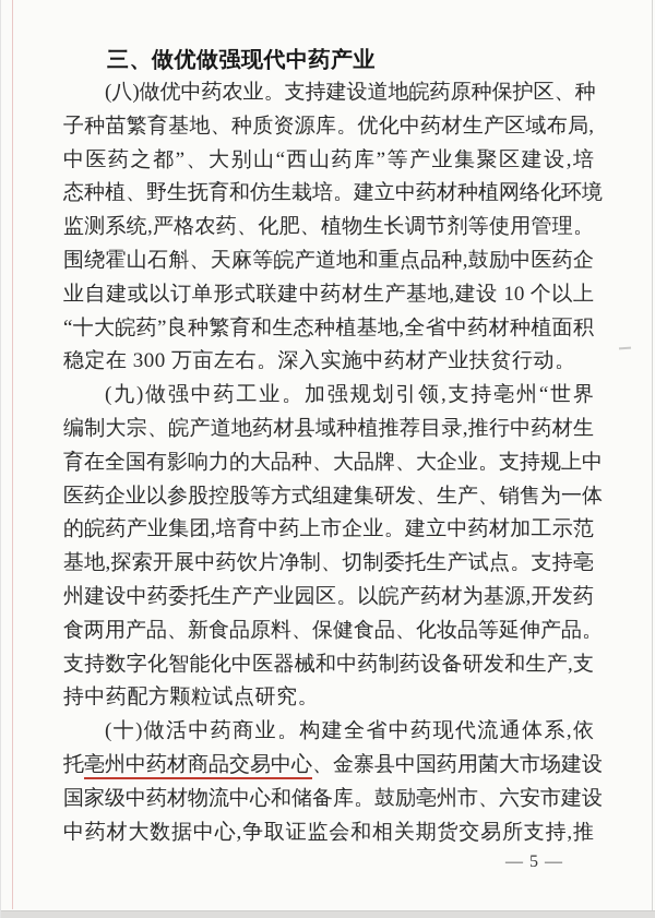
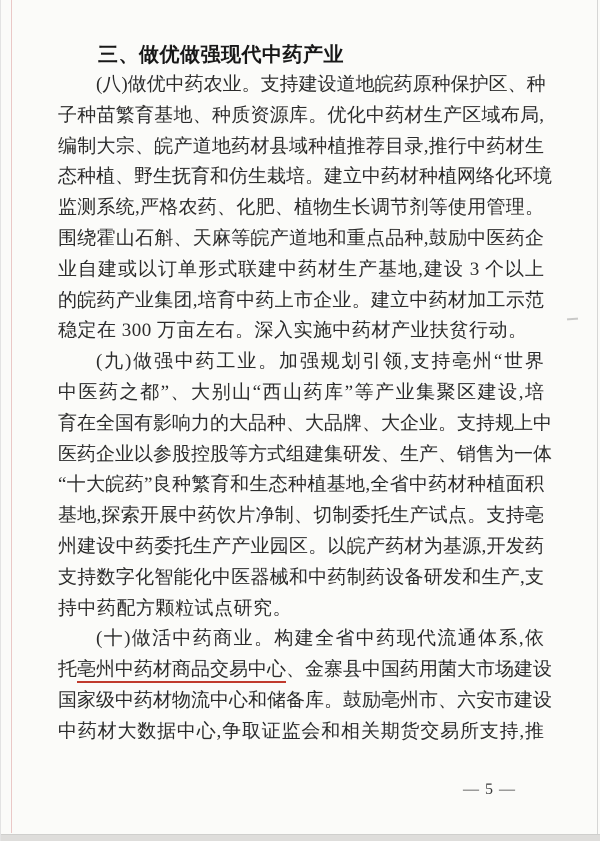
  三、做优做强现代中药产业
  (八)做优中药农业。支持建设道地皖药原种保护区、种
  子种苗繁育基地、种质资源库。优化中药材生产区域布局,
- 中医药之都”、大别山“西山药库”等产业集聚区建设,培
+ 编制大宗、皖产道地药材县域种植推荐目录,推行中药材生
  态种植、野生抚育和仿生栽培。建立中药材种植网络化环境
  监测系统,严格农药、化肥、植物生长调节剂等使用管理。
  围绕霍山石斛、天麻等皖产道地和重点品种,鼓励中医药企
- 业自建或以订单形式联建中药材生产基地,建设 10 个以上
+ 业自建或以订单形式联建中药材生产基地,建设 3 个以上
- “十大皖药”良种繁育和生态种植基地,全省中药材种植面积
+ 的皖药产业集团,培育中药上市企业。建立中药材加工示范
  稳定在 300 万亩左右。深入实施中药材产业扶贫行动。
  (九)做强中药工业。加强规划引领,支持亳州“世界
- 编制大宗、皖产道地药材县域种植推荐目录,推行中药材生
+ 中医药之都”、大别山“西山药库”等产业集聚区建设,培
  育在全国有影响力的大品种、大品牌、大企业。支持规上中
  医药企业以参股控股等方式组建集研发、生产、销售为一体
- 的皖药产业集团,培育中药上市企业。建立中药材加工示范
+ “十大皖药”良种繁育和生态种植基地,全省中药材种植面积
  基地,探索开展中药饮片净制、切制委托生产试点。支持亳
  州建设中药委托生产产业园区。以皖产药材为基源,开发药
- 食两用产品、新食品原料、保健食品、化妆品等延伸产品。
  支持数字化智能化中医器械和中药制药设备研发和生产,支
  持中药配方颗粒试点研究。
  (十)做活中药商业。构建全省中药现代流通体系,依
  托亳州中药材商品交易中心、金寨县中国药用菌大市场建设
  国家级中药材物流中心和储备库。鼓励亳州市、六安市建设
  中药材大数据中心,争取证监会和相关期货交易所支持,推
  — 5 —
